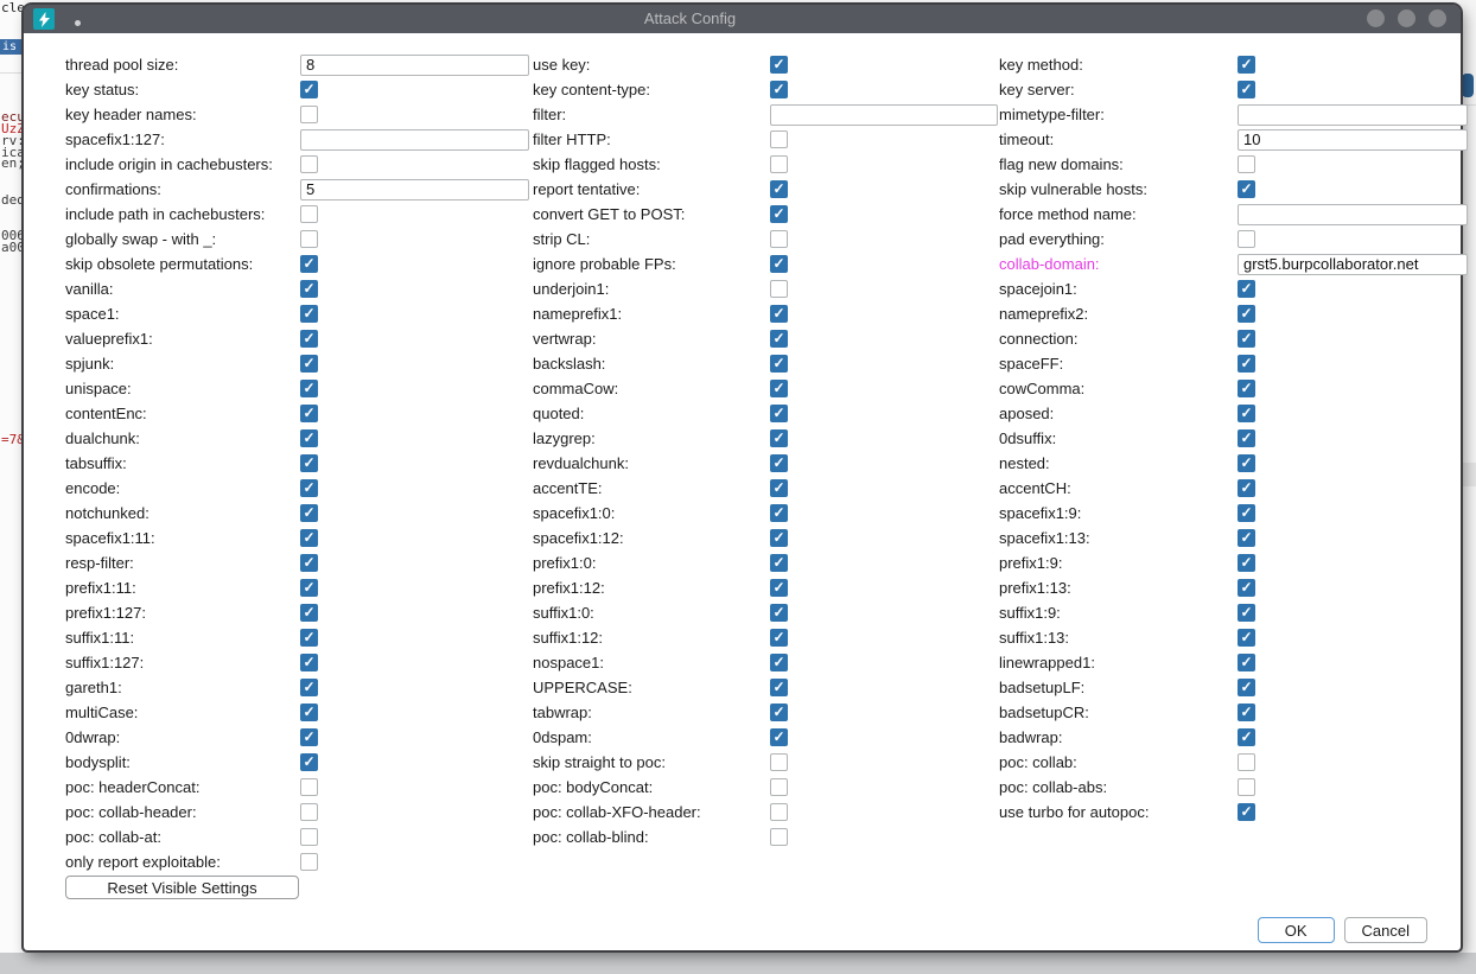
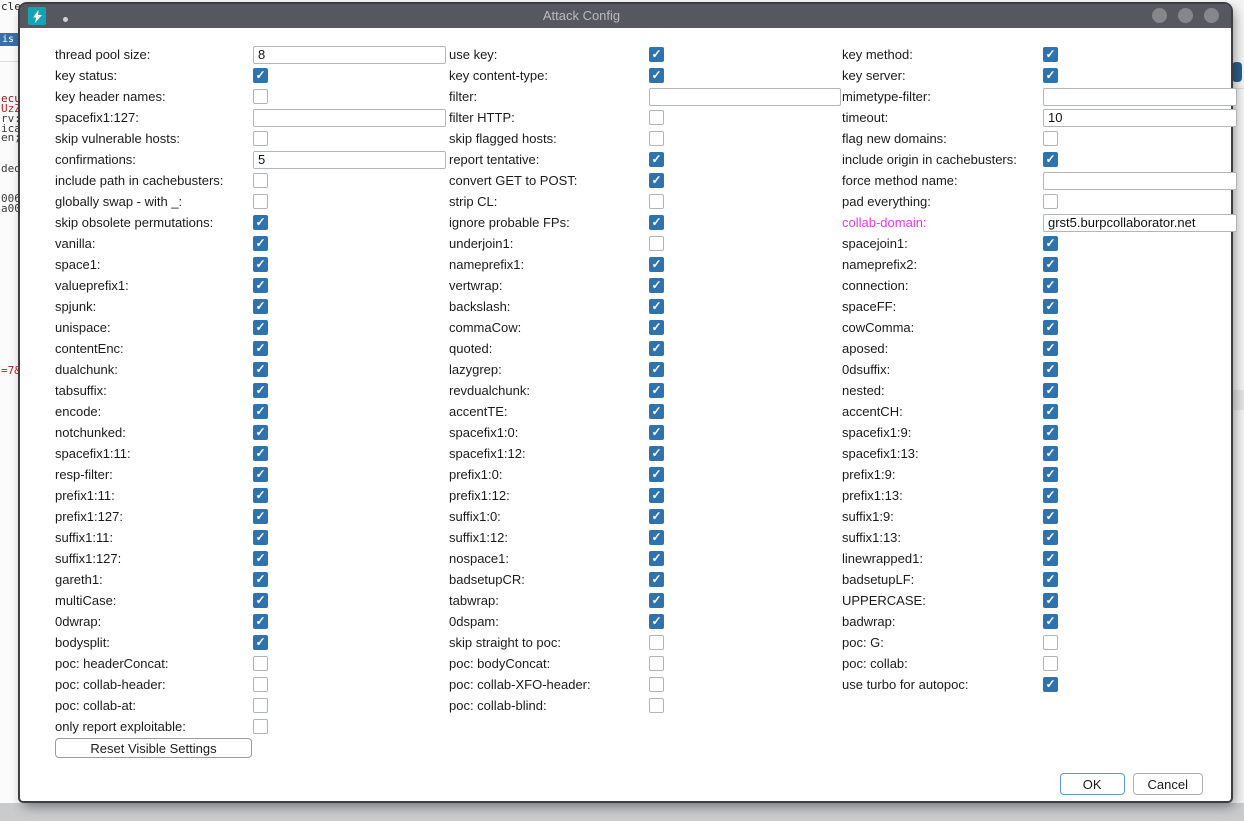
  cle
  ecu
  UzZ
  rv:
  ica
  en;
  ded
  006
  a00
  =7&
  Attack Config
  thread pool size:
  8
  key status:
  ✓
  key header names:
  spacefix1:127:
- include origin in cachebusters:
+ skip vulnerable hosts:
  confirmations:
  5
  include path in cachebusters:
  globally swap - with _:
  skip obsolete permutations:
  ✓
  vanilla:
  ✓
  space1:
  ✓
  valueprefix1:
  ✓
  spjunk:
  ✓
  unispace:
  ✓
  contentEnc:
  ✓
  dualchunk:
  ✓
  tabsuffix:
  ✓
  encode:
  ✓
  notchunked:
  ✓
  spacefix1:11:
  ✓
  resp-filter:
  ✓
  prefix1:11:
  ✓
  prefix1:127:
  ✓
  suffix1:11:
  ✓
  suffix1:127:
  ✓
  gareth1:
  ✓
  multiCase:
  ✓
  0dwrap:
  ✓
  bodysplit:
  ✓
  poc: headerConcat:
  poc: collab-header:
  poc: collab-at:
  only report exploitable:
  use key:
  ✓
  key content-type:
  ✓
  filter:
  filter HTTP:
  skip flagged hosts:
  report tentative:
  ✓
  convert GET to POST:
  ✓
  strip CL:
  ignore probable FPs:
  ✓
  underjoin1:
  nameprefix1:
  ✓
  vertwrap:
  ✓
  backslash:
  ✓
  commaCow:
  ✓
  quoted:
  ✓
  lazygrep:
  ✓
  revdualchunk:
  ✓
  accentTE:
  ✓
  spacefix1:0:
  ✓
  spacefix1:12:
  ✓
  prefix1:0:
  ✓
  prefix1:12:
  ✓
  suffix1:0:
  ✓
  suffix1:12:
  ✓
  nospace1:
  ✓
- UPPERCASE:
+ badsetupCR:
  ✓
  tabwrap:
  ✓
  0dspam:
  ✓
  skip straight to poc:
  poc: bodyConcat:
  poc: collab-XFO-header:
  poc: collab-blind:
  key method:
  ✓
  key server:
  ✓
  mimetype-filter:
  timeout:
  10
  flag new domains:
- skip vulnerable hosts:
+ include origin in cachebusters:
  ✓
  force method name:
  pad everything:
  collab-domain:
  grst5.burpcollaborator.net
  spacejoin1:
  ✓
  nameprefix2:
  ✓
  connection:
  ✓
  spaceFF:
  ✓
  cowComma:
  ✓
  aposed:
  ✓
  0dsuffix:
  ✓
  nested:
  ✓
  accentCH:
  ✓
  spacefix1:9:
  ✓
  spacefix1:13:
  ✓
  prefix1:9:
  ✓
  prefix1:13:
  ✓
  suffix1:9:
  ✓
  suffix1:13:
  ✓
  linewrapped1:
  ✓
  badsetupLF:
  ✓
- badsetupCR:
+ UPPERCASE:
  ✓
  badwrap:
  ✓
+ poc: G:
  poc: collab:
- poc: collab-abs:
  use turbo for autopoc:
  ✓
  Reset Visible Settings
  OK
  Cancel
